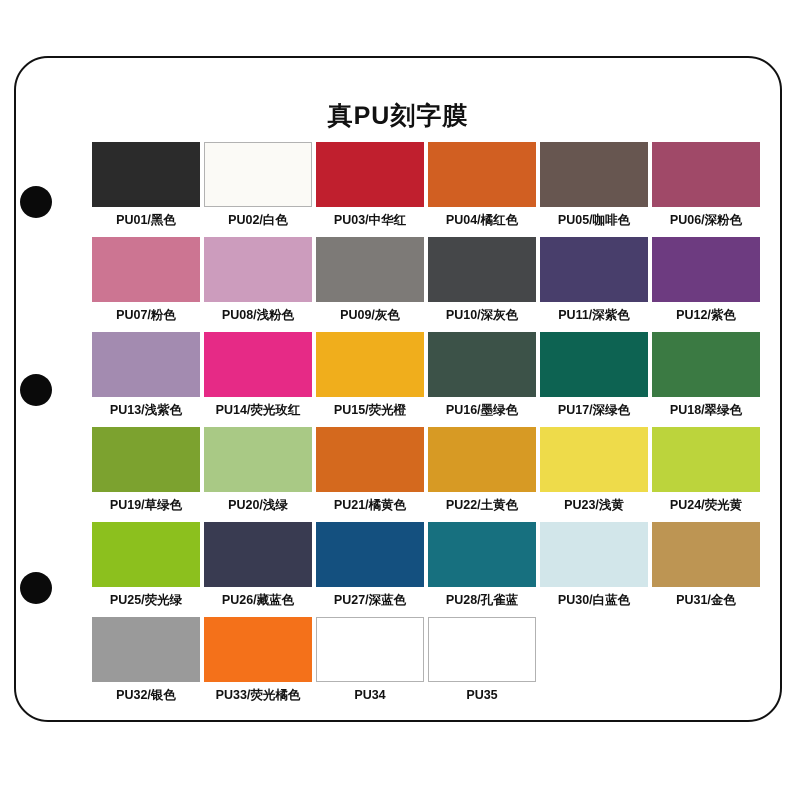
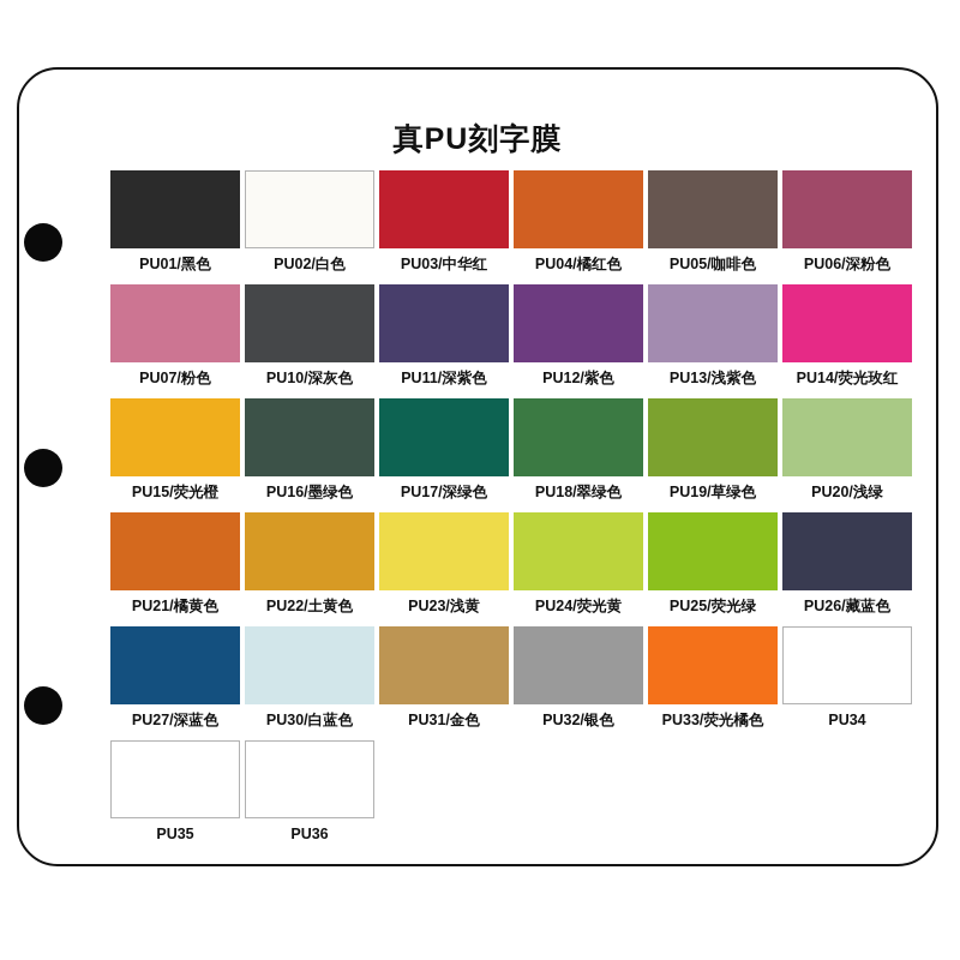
  真PU刻字膜
  PU01/黑色
  PU02/白色
  PU03/中华红
  PU04/橘红色
  PU05/咖啡色
  PU06/深粉色
  PU07/粉色
- PU08/浅粉色
- PU09/灰色
  PU10/深灰色
  PU11/深紫色
  PU12/紫色
  PU13/浅紫色
  PU14/荧光玫红
  PU15/荧光橙
  PU16/墨绿色
  PU17/深绿色
  PU18/翠绿色
  PU19/草绿色
  PU20/浅绿
  PU21/橘黄色
  PU22/土黄色
  PU23/浅黄
  PU24/荧光黄
  PU25/荧光绿
  PU26/藏蓝色
  PU27/深蓝色
- PU28/孔雀蓝
  PU30/白蓝色
  PU31/金色
  PU32/银色
  PU33/荧光橘色
  PU34
  PU35
+ PU36
